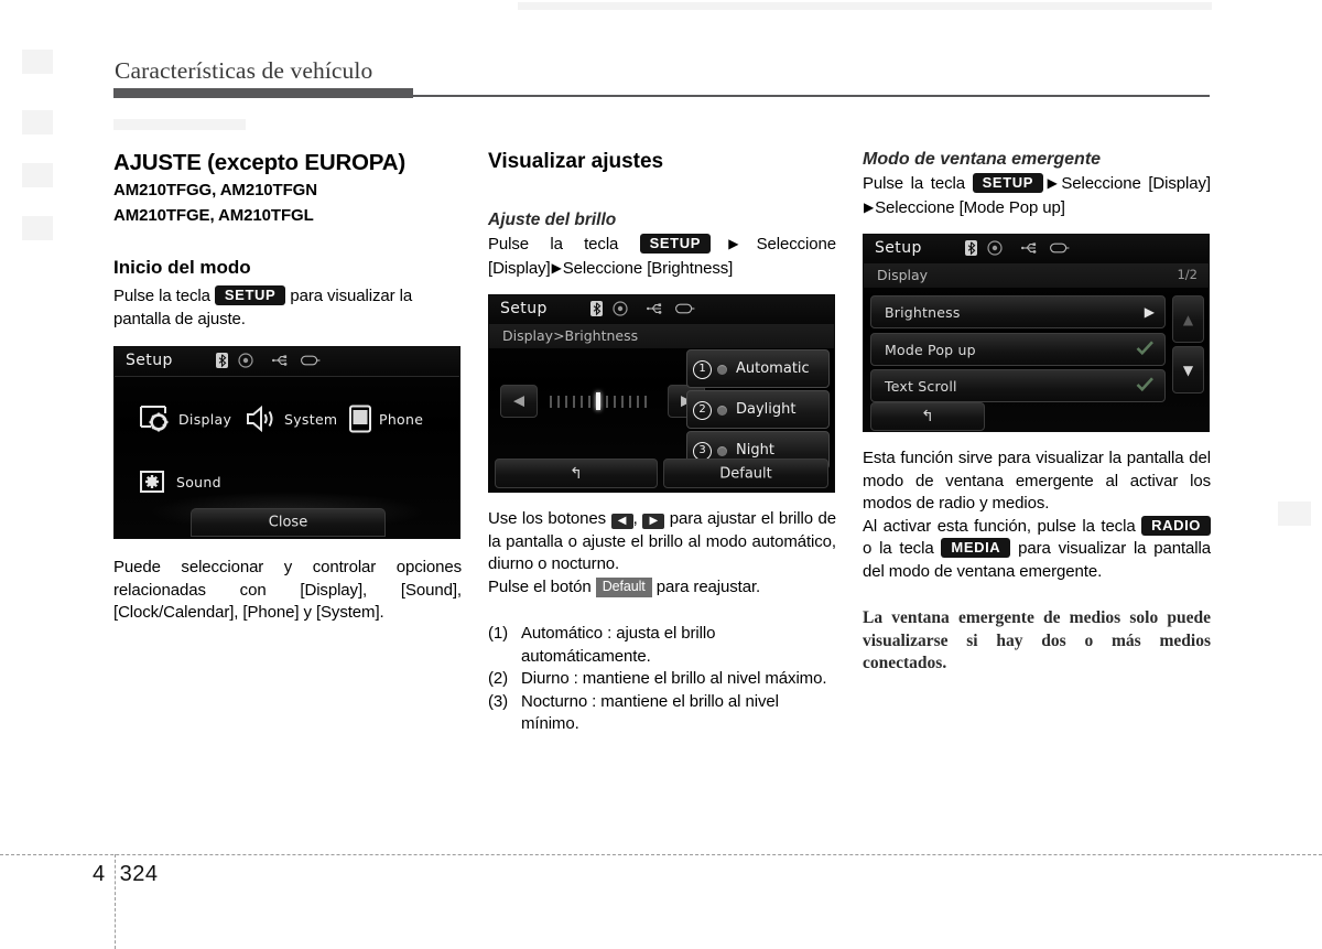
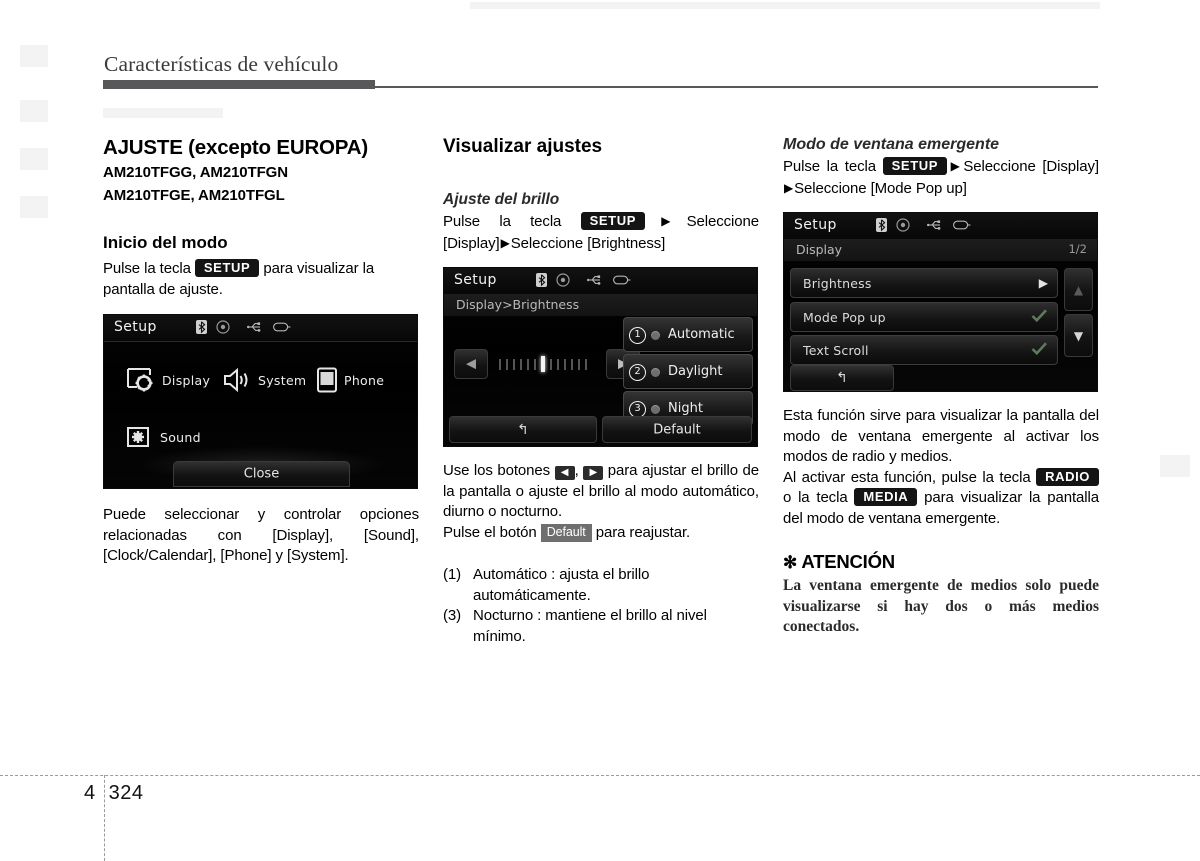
  Características de vehículo
  AJUSTE (excepto EUROPA)
  AM210TFGG, AM210TFGN
  AM210TFGE, AM210TFGL
  Inicio del modo
  Pulse la tecla SETUP para visualizar la pantalla de ajuste.
  Setup
  Display
  System
  Phone
  Sound
  Close
  Puede seleccionar y controlar opciones relacionadas con [Display], [Sound], [Clock/Calendar], [Phone] y [System].
  Visualizar ajustes
  Ajuste del brillo
  Pulse la tecla SETUP ▶Seleccione [Display]▶Seleccione [Brightness]
  Setup
  Display>Brightness
  ◀
  1
  Automatic
  2
  Daylight
  3
  Night
  ↰
  Default
  Use los botones ◀ , ▶ para ajustar el brillo de la pantalla o ajuste el brillo al modo automático, diurno o nocturno.
  Pulse el botón Default para reajustar.
  (1) Automático : ajusta el brillo automáticamente.
- (2) Diurno : mantiene el brillo al nivel máximo.
  (3) Nocturno : mantiene el brillo al nivel mínimo.
  Modo de ventana emergente
  Pulse la tecla SETUP ▶Seleccione [Display] ▶Seleccione [Mode Pop up]
  Setup
  Display
  1/2
  Brightness
  ▶
  Mode Pop up
  Text Scroll
  ▲
  ▼
  ↰
  Esta función sirve para visualizar la pantalla del modo de ventana emergente al activar los modos de radio y medios.
  Al activar esta función, pulse la tecla RADIO o la tecla MEDIA para visualizar la pantalla del modo de ventana emergente.
+ ✻ ATENCIÓN
  La ventana emergente de medios solo puede visualizarse si hay dos o más medios conectados.
  4 324
